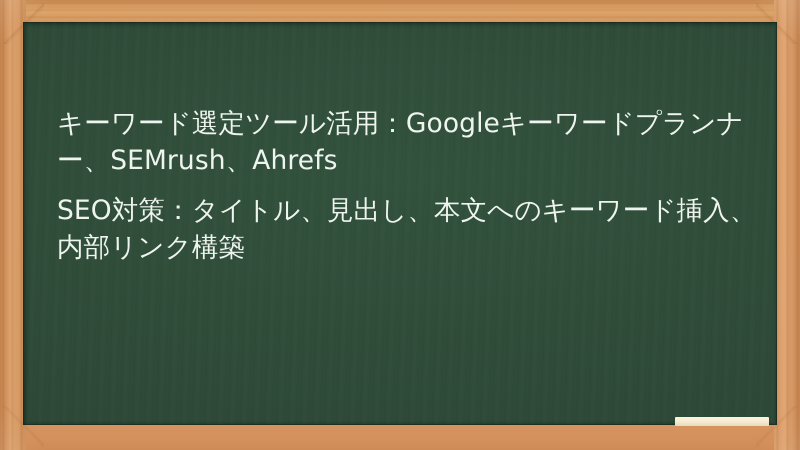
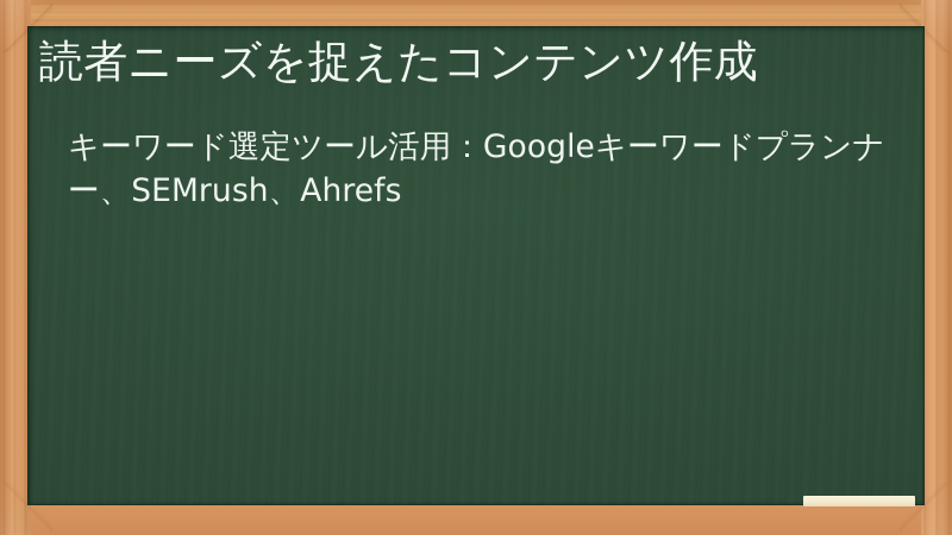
+ 読者ニーズを捉えたコンテンツ作成
  キーワード選定ツール活用：Googleキーワードプランナー、SEMrush、Ahrefs
- SEO対策：タイトル、見出し、本文へのキーワード挿入、内部リンク構築
